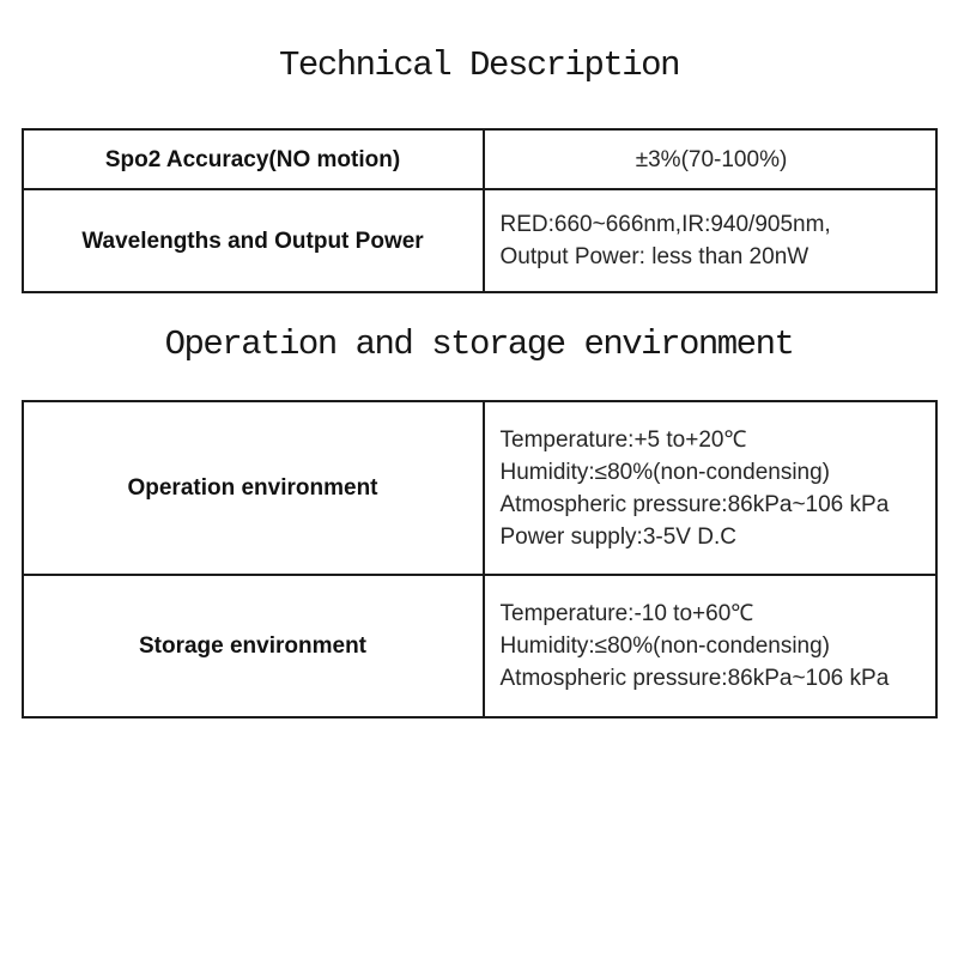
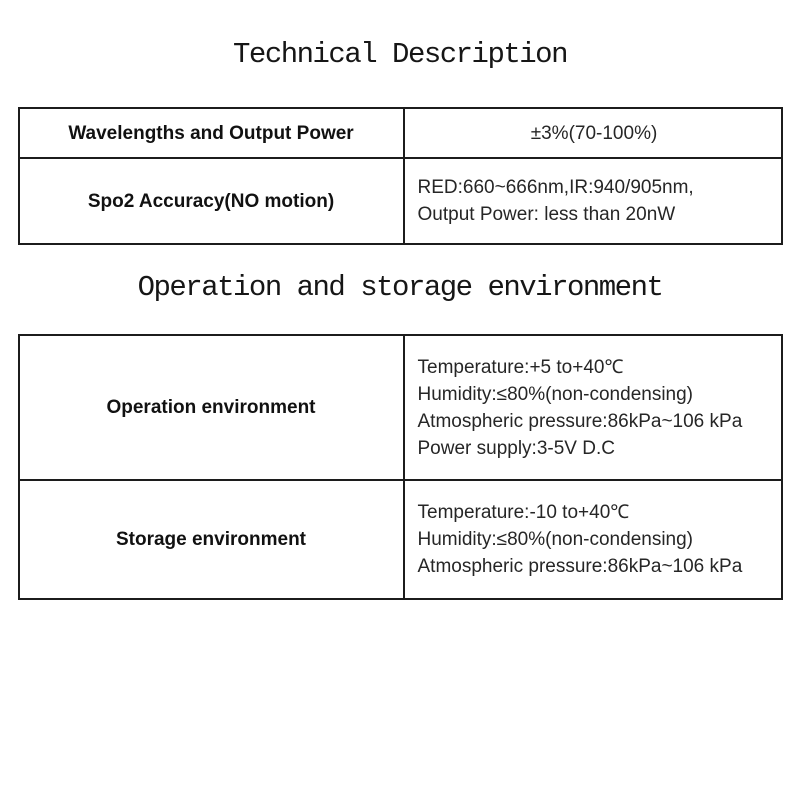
  Technical Description
- Spo2 Accuracy(NO motion)	±3%(70-100%)
+ Wavelengths and Output Power	±3%(70-100%)
- Wavelengths and Output Power	RED:660~666nm,IR:940/905nm, Output Power: less than 20nW
+ Spo2 Accuracy(NO motion)	RED:660~666nm,IR:940/905nm, Output Power: less than 20nW
  Operation and storage environment
- Operation environment	Temperature:+5 to+20℃ Humidity:≤80%(non-condensing) Atmospheric pressure:86kPa~106 kPa Power supply:3-5V D.C
+ Operation environment	Temperature:+5 to+40℃ Humidity:≤80%(non-condensing) Atmospheric pressure:86kPa~106 kPa Power supply:3-5V D.C
- Storage environment	Temperature:-10 to+60℃ Humidity:≤80%(non-condensing) Atmospheric pressure:86kPa~106 kPa
+ Storage environment	Temperature:-10 to+40℃ Humidity:≤80%(non-condensing) Atmospheric pressure:86kPa~106 kPa
